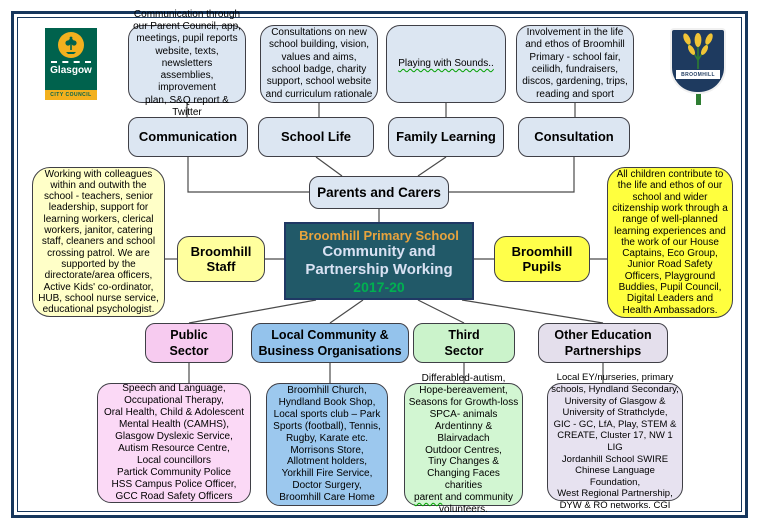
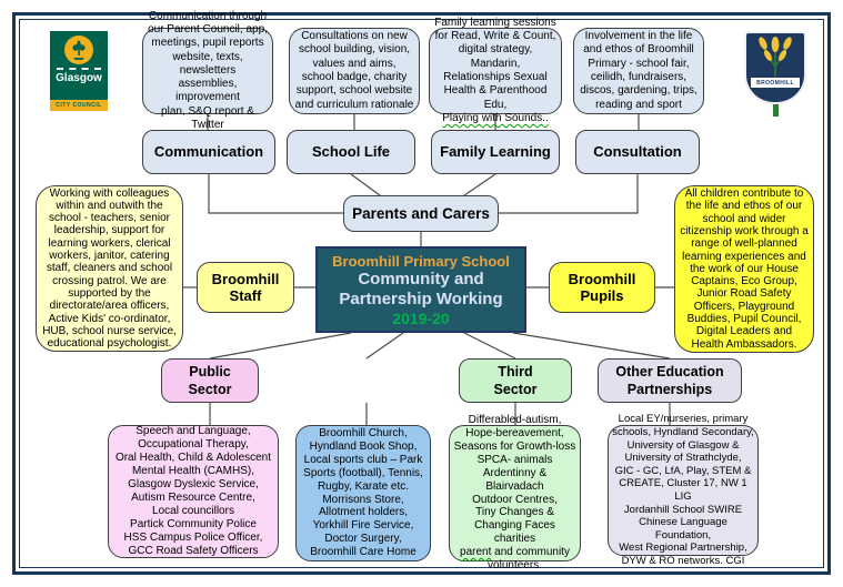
  Glasgow
  Communication through
  our Parent Council, app,
  meetings, pupil reports
  website, texts, newsletters
  assemblies, improvement
  plan, S&Q report & Twitter
  Consultations on new
  school building, vision,
  values and aims,
  school badge, charity
  support, school website
  and curriculum rationale
+ Family learning sessions
+ for Read, Write & Count,
+ digital strategy, Mandarin,
+ Relationships Sexual
+ Health & Parenthood Edu,
  Playing with Sounds..
  Involvement in the life
  and ethos of Broomhill
  Primary - school fair,
  ceilidh, fundraisers,
  discos, gardening, trips,
  reading and sport
  Communication
  School Life
  Family Learning
  Consultation
  Parents and Carers
  Working with colleagues
  within and outwith the
  school - teachers, senior
  leadership, support for
  learning workers, clerical
  workers, janitor, catering
  staff, cleaners and school
  crossing patrol. We are
  supported by the
  directorate/area officers,
  Active Kids' co-ordinator,
  HUB, school nurse service,
  educational psychologist.
  All children contribute to
  the life and ethos of our
  school and wider
  citizenship work through a
  range of well-planned
  learning experiences and
  the work of our House
  Captains, Eco Group,
  Junior Road Safety
  Officers, Playground
  Buddies, Pupil Council,
  Digital Leaders and
  Health Ambassadors.
  Broomhill
  Staff
  Broomhill
  Pupils
  Broomhill Primary School
  Community and
  Partnership Working
- 2017-20
+ 2019-20
  Public
  Sector
- Local Community &
- Business Organisations
  Third
  Sector
  Other Education
  Partnerships
  Speech and Language,
  Occupational Therapy,
  Oral Health, Child & Adolescent
  Mental Health (CAMHS),
  Glasgow Dyslexic Service,
  Autism Resource Centre,
  Local councillors
  Partick Community Police
  HSS Campus Police Officer,
  GCC Road Safety Officers
  Broomhill Church,
  Hyndland Book Shop,
  Local sports club – Park
  Sports (football), Tennis,
  Rugby, Karate etc.
  Morrisons Store,
  Allotment holders,
  Yorkhill Fire Service,
  Doctor Surgery,
  Broomhill Care Home
  Differabled-autism,
  Hope-bereavement,
  Seasons for Growth-loss
  SPCA- animals
  Ardentinny & Blairvadach
  Outdoor Centres,
  Tiny Changes &
  Changing Faces charities
  parent and community
  volunteers.
  Local EY/nurseries, primary
  schools, Hyndland Secondary,
  University of Glasgow &
  University of Strathclyde,
  GIC - GC, LfA, Play, STEM &
  CREATE, Cluster 17, NW 1 LIG
  Jordanhill School SWIRE
  Chinese Language Foundation,
  West Regional Partnership,
  DYW & RO networks. CGI
